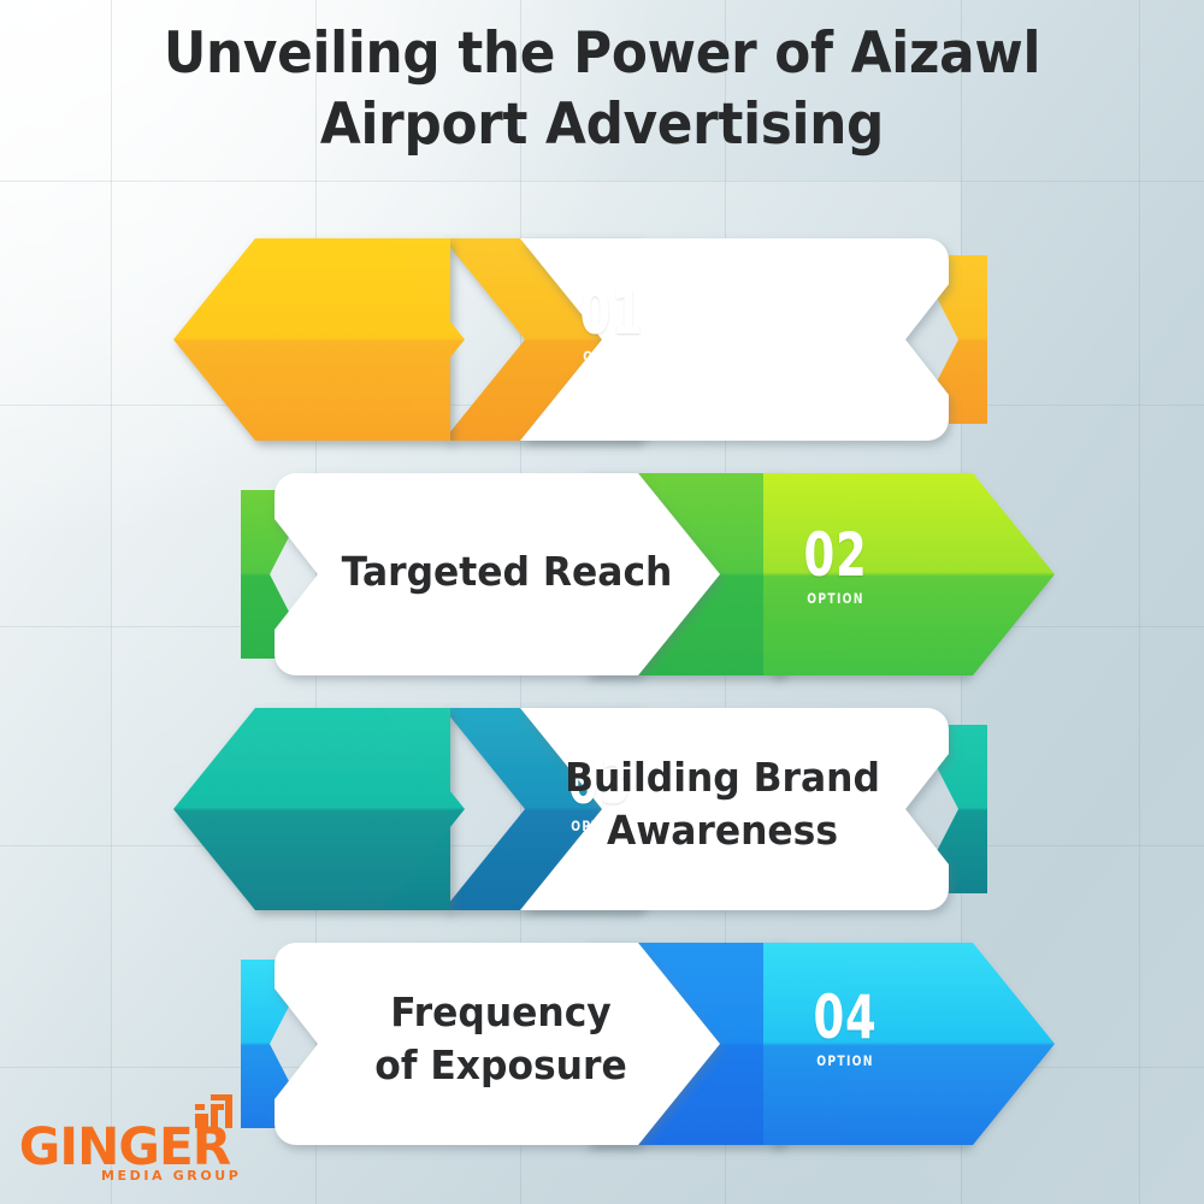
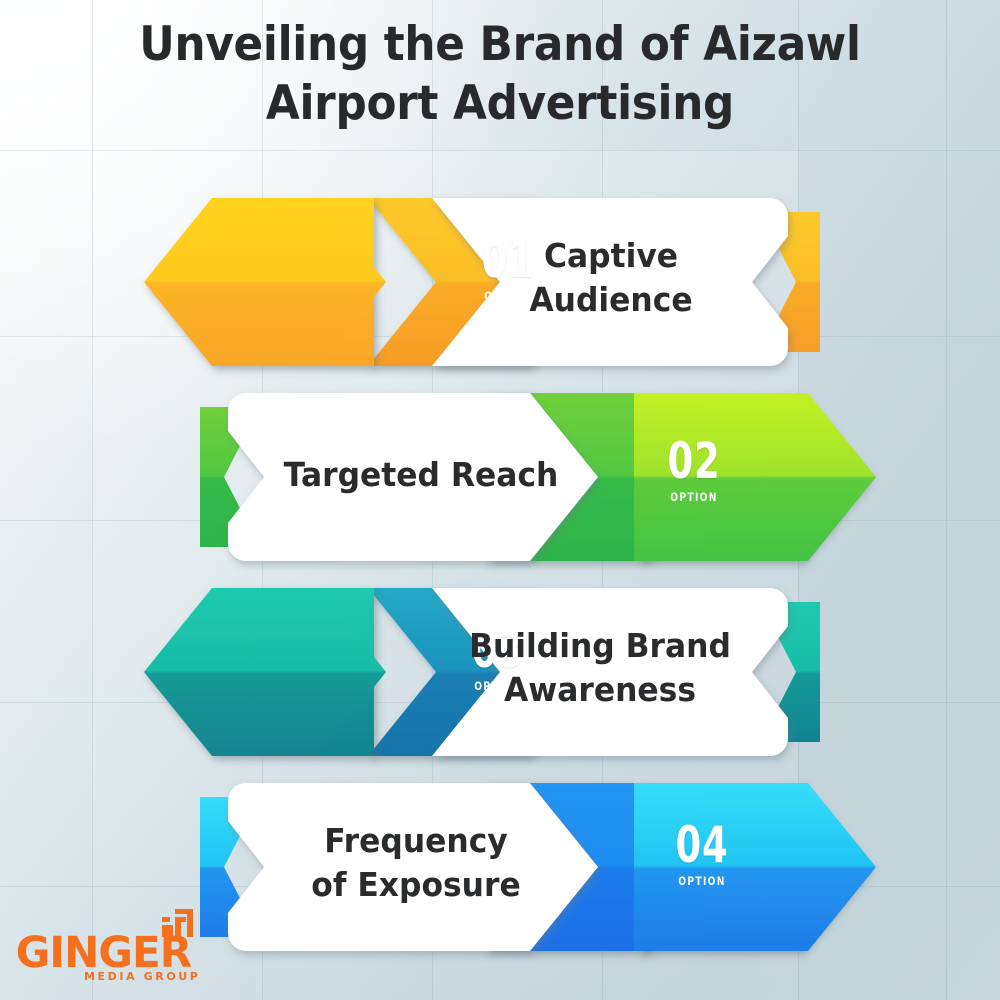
- Unveiling the Power of Aizawl Airport Advertising
+ Unveiling the Brand of Aizawl Airport Advertising
  01
  OPTION
+ Captive
+ Audience
  02
  OPTION
  Targeted Reach
  03
  OPTION
  Building Brand
  Awareness
  04
  OPTION
  Frequency
  of Exposure
  GINGER
  MEDIA GROUP
